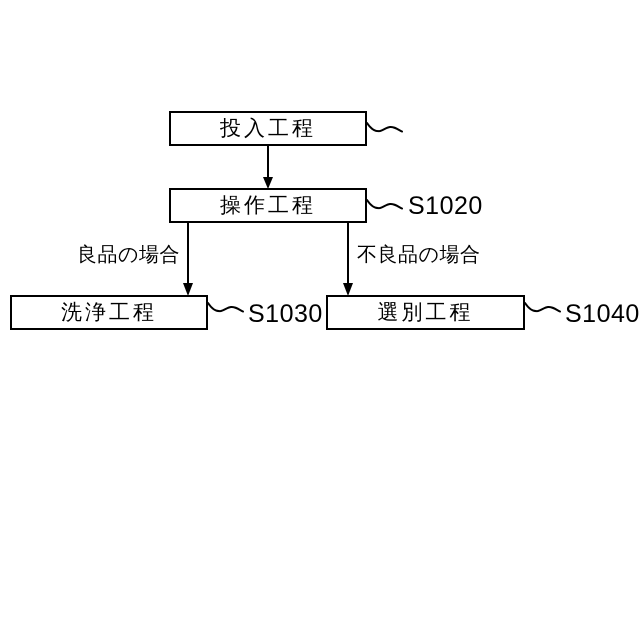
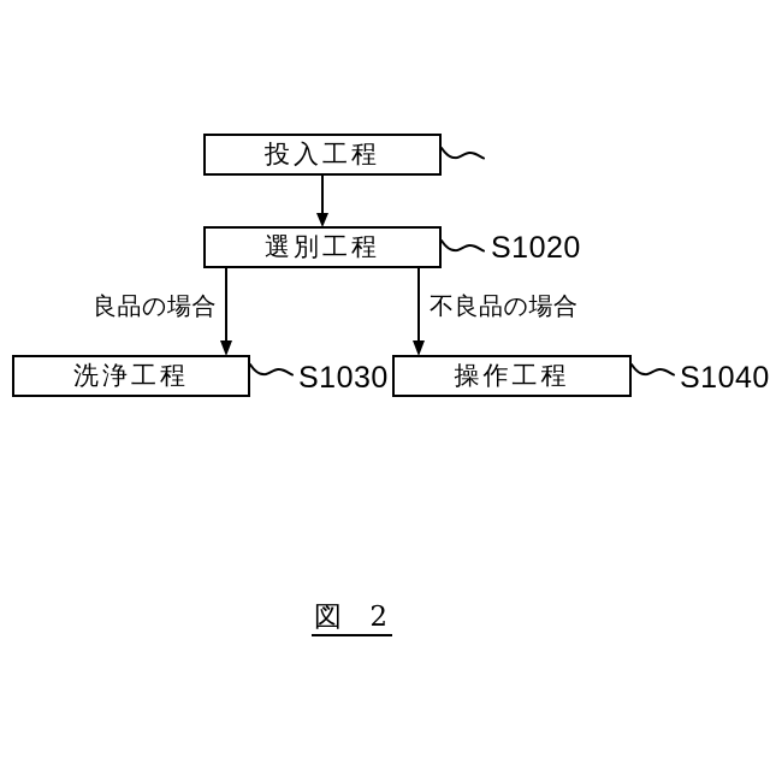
  投入工程
- 操作工程
+ 選別工程
  洗浄工程
- 選別工程
+ 操作工程
  S1020
  S1030
  S1040
  良品の場合
  不良品の場合
+ 図
+ 2
